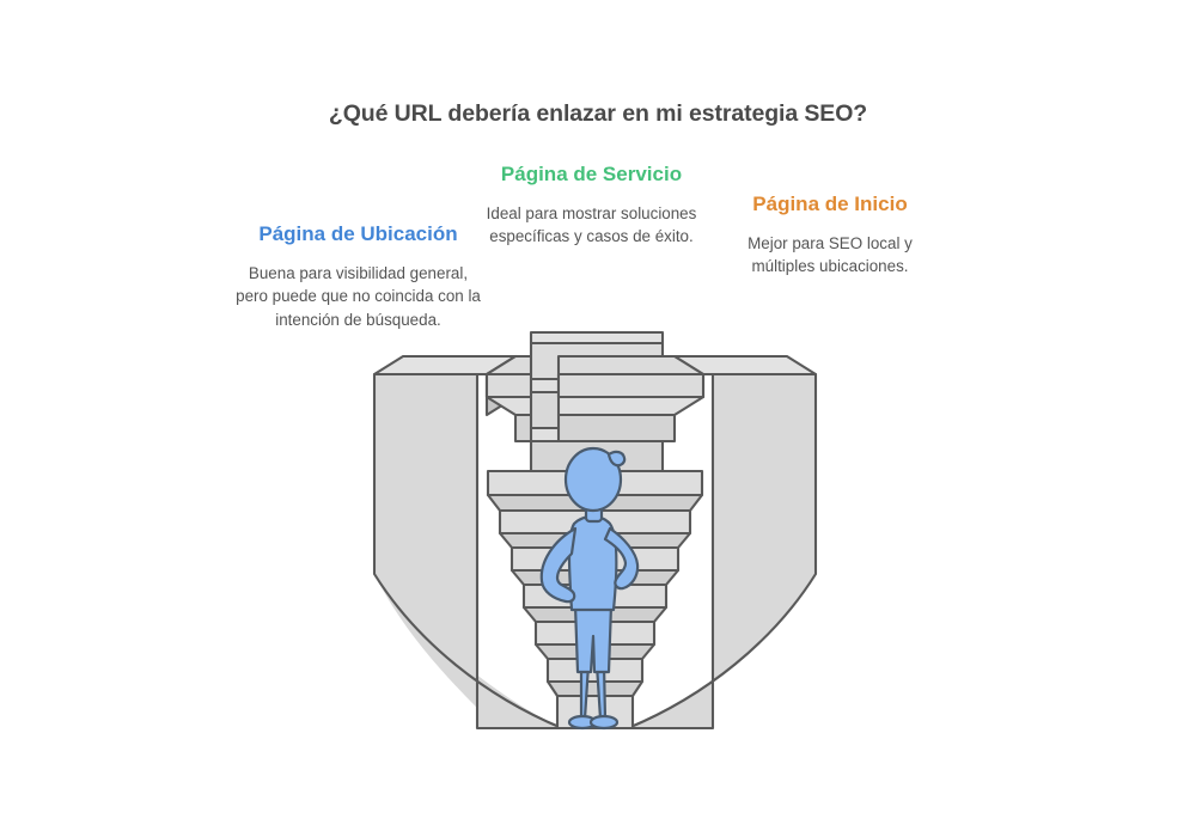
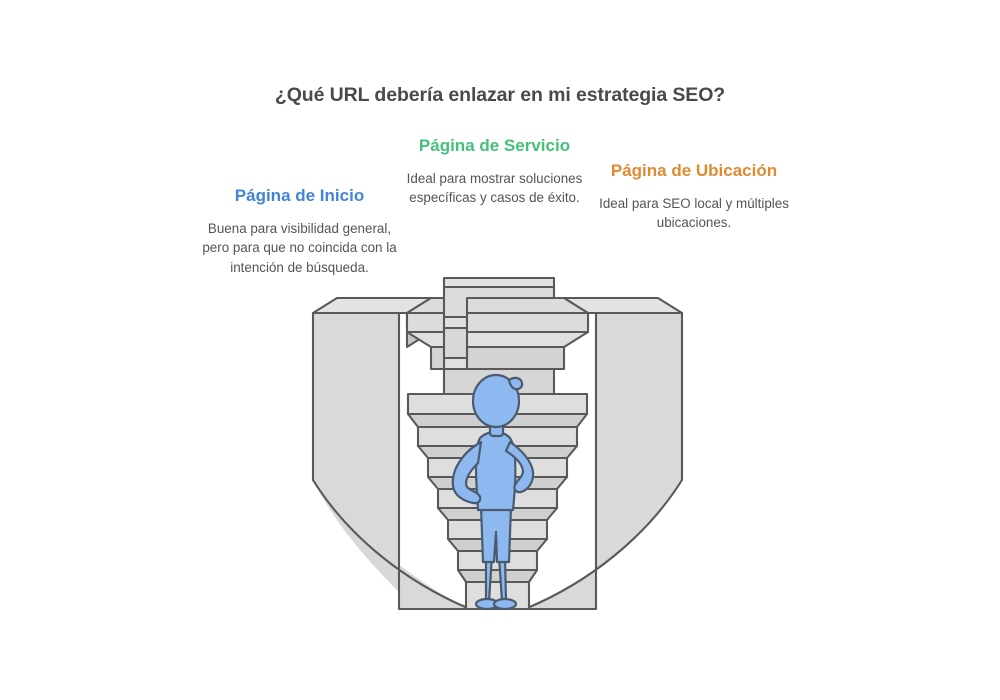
  ¿Qué URL debería enlazar en mi estrategia SEO?
- Página de Ubicación
+ Página de Inicio
- Buena para visibilidad general, pero puede que no coincida con la intención de búsqueda.
+ Buena para visibilidad general, pero para que no coincida con la intención de búsqueda.
  Página de Servicio
  Ideal para mostrar soluciones específicas y casos de éxito.
- Página de Inicio
+ Página de Ubicación
- Mejor para SEO local y múltiples ubicaciones.
+ Ideal para SEO local y múltiples ubicaciones.
